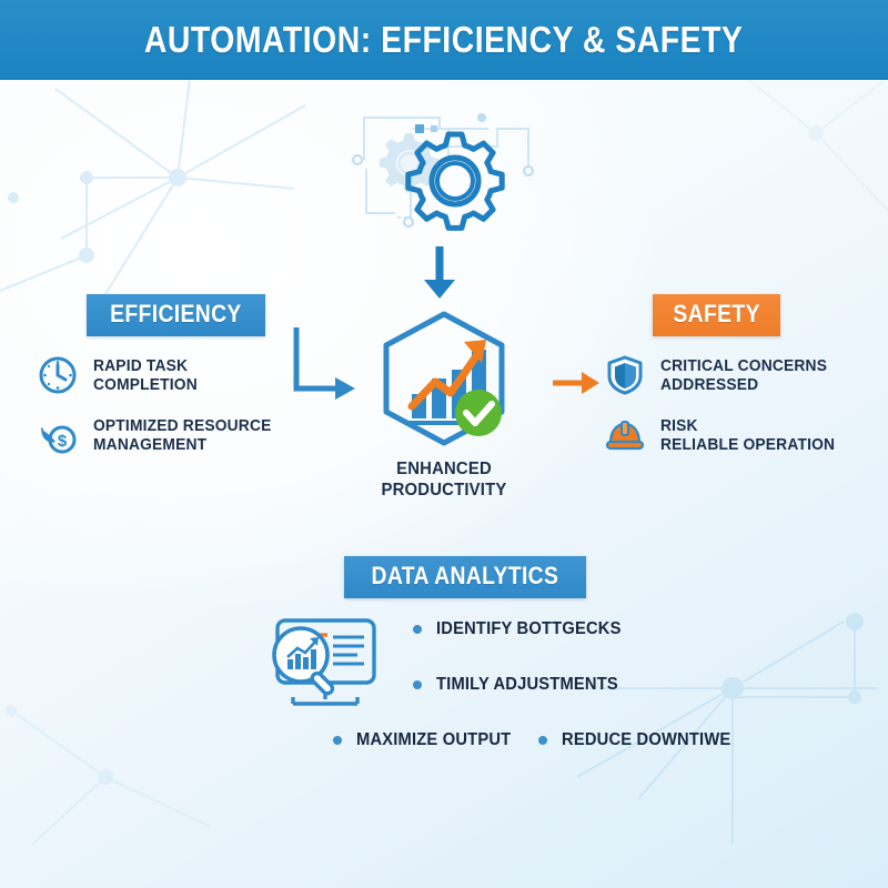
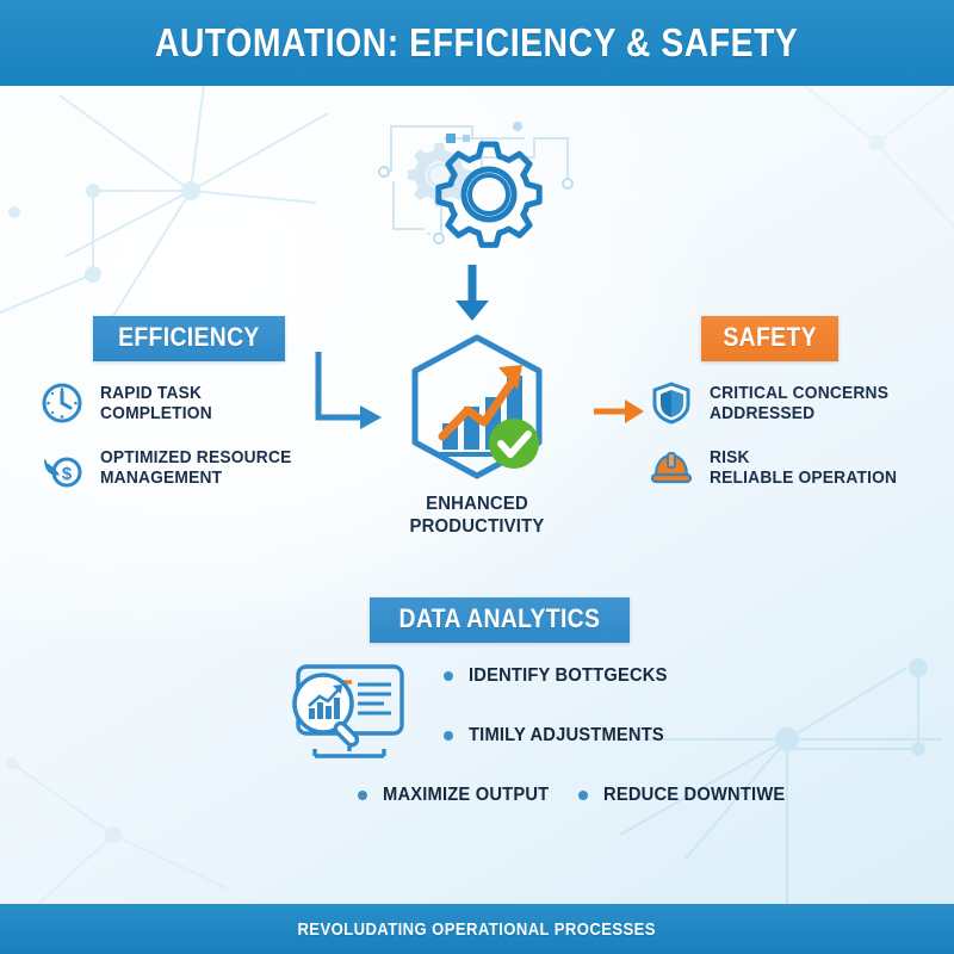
  AUTOMATION: EFFICIENCY & SAFETY
  EFFICIENCY
  RAPID TASK
  COMPLETION
  $
  OPTIMIZED RESOURCE
  MANAGEMENT
  ENHANCED
  PRODUCTIVITY
  SAFETY
  CRITICAL CONCERNS
  ADDRESSED
  RISK
  RELIABLE OPERATION
  DATA ANALYTICS
  IDENTIFY BOTTGECKS
  TIMILY ADJUSTMENTS
  MAXIMIZE OUTPUT
  REDUCE DOWNTIWE
+ REVOLUDATING OPERATIONAL PROCESSES
